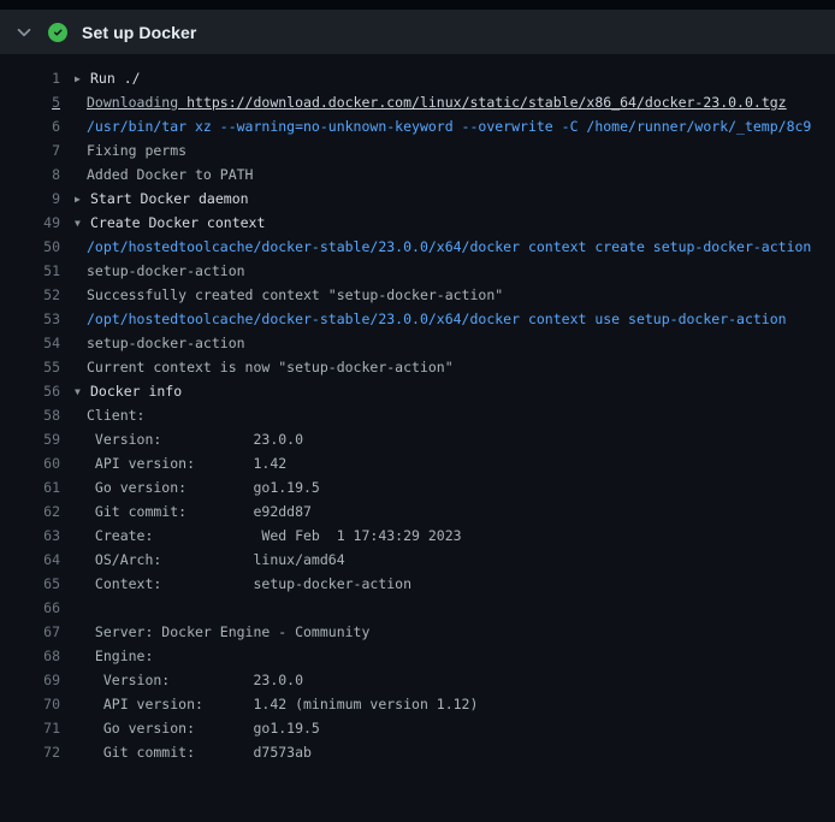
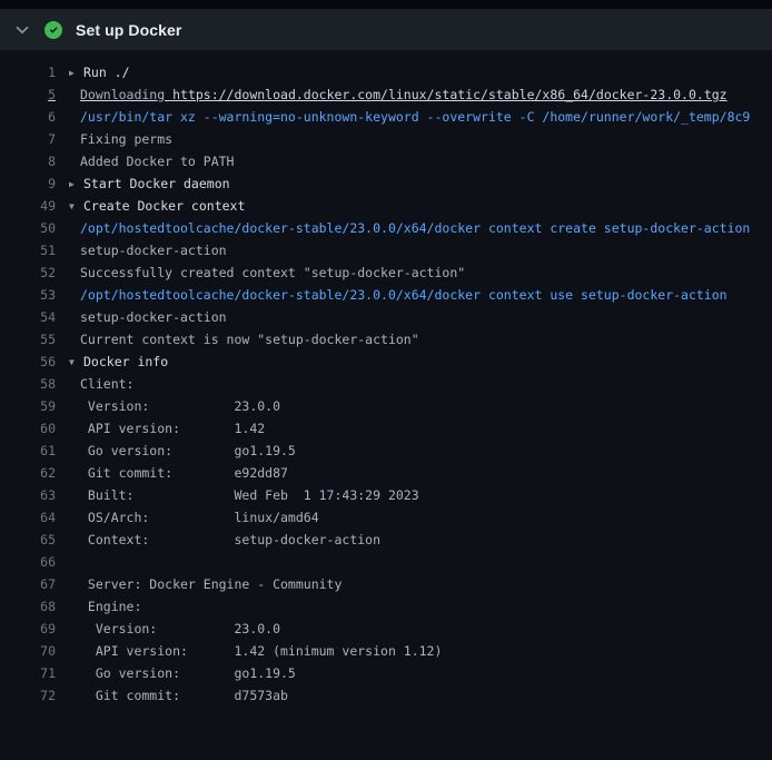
  Set up Docker
  1
  ▶ Run ./
  5
  Downloading https://download.docker.com/linux/static/stable/x86_64/docker-23.0.0.tgz
  6
  /usr/bin/tar xz --warning=no-unknown-keyword --overwrite -C /home/runner/work/_temp/8c9
  7
  Fixing perms
  8
  Added Docker to PATH
  9
  ▶ Start Docker daemon
  49
  ▼ Create Docker context
  50
  /opt/hostedtoolcache/docker-stable/23.0.0/x64/docker context create setup-docker-action
  51
  setup-docker-action
  52
  Successfully created context "setup-docker-action"
  53
  /opt/hostedtoolcache/docker-stable/23.0.0/x64/docker context use setup-docker-action
  54
  setup-docker-action
  55
  Current context is now "setup-docker-action"
  56
  ▼ Docker info
  58
  Client:
  59
  Version: 23.0.0
  60
  API version: 1.42
  61
  Go version: go1.19.5
  62
  Git commit: e92dd87
  63
- Create: Wed Feb 1 17:43:29 2023
+ Built: Wed Feb 1 17:43:29 2023
  64
  OS/Arch: linux/amd64
  65
  Context: setup-docker-action
  66
  67
  Server: Docker Engine - Community
  68
  Engine:
  69
  Version: 23.0.0
  70
  API version: 1.42 (minimum version 1.12)
  71
  Go version: go1.19.5
  72
  Git commit: d7573ab
